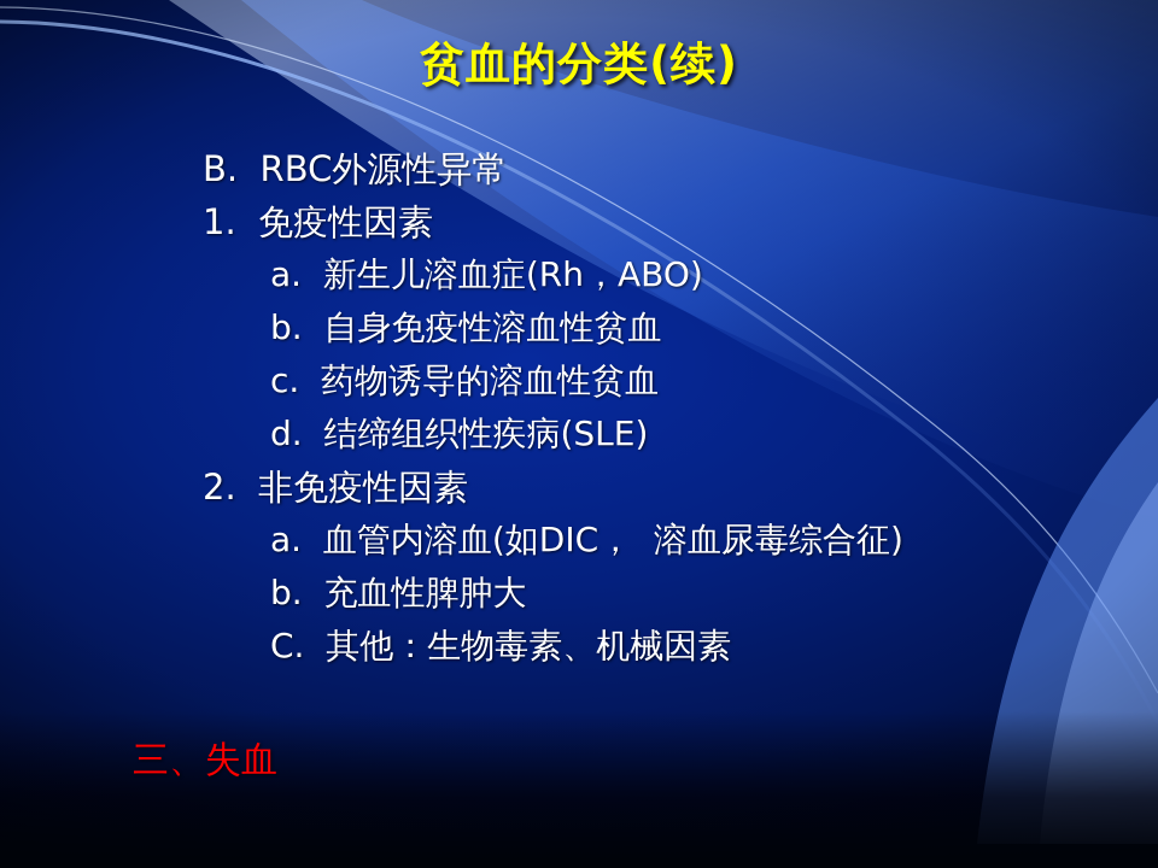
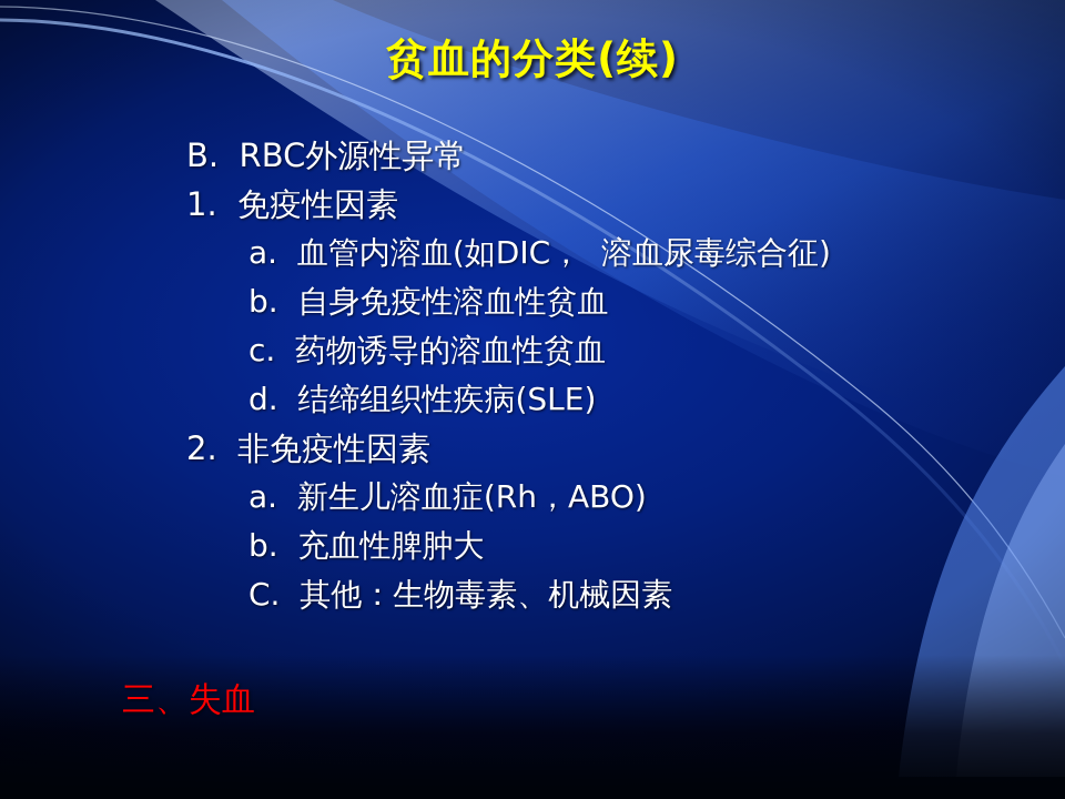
  贫血的分类(续)
  B. RBC外源性异常
  1. 免疫性因素
- a. 新生儿溶血症(Rh，ABO)
+ a. 血管内溶血(如DIC， 溶血尿毒综合征)
  b. 自身免疫性溶血性贫血
  c. 药物诱导的溶血性贫血
  d. 结缔组织性疾病(SLE)
  2. 非免疫性因素
- a. 血管内溶血(如DIC， 溶血尿毒综合征)
+ a. 新生儿溶血症(Rh，ABO)
  b. 充血性脾肿大
  C. 其他：生物毒素、机械因素
  三、失血
